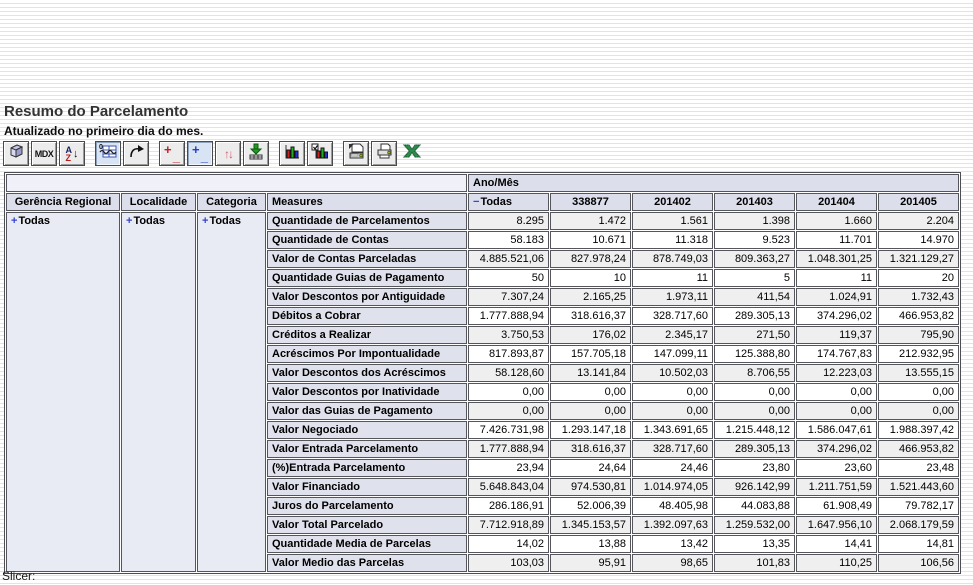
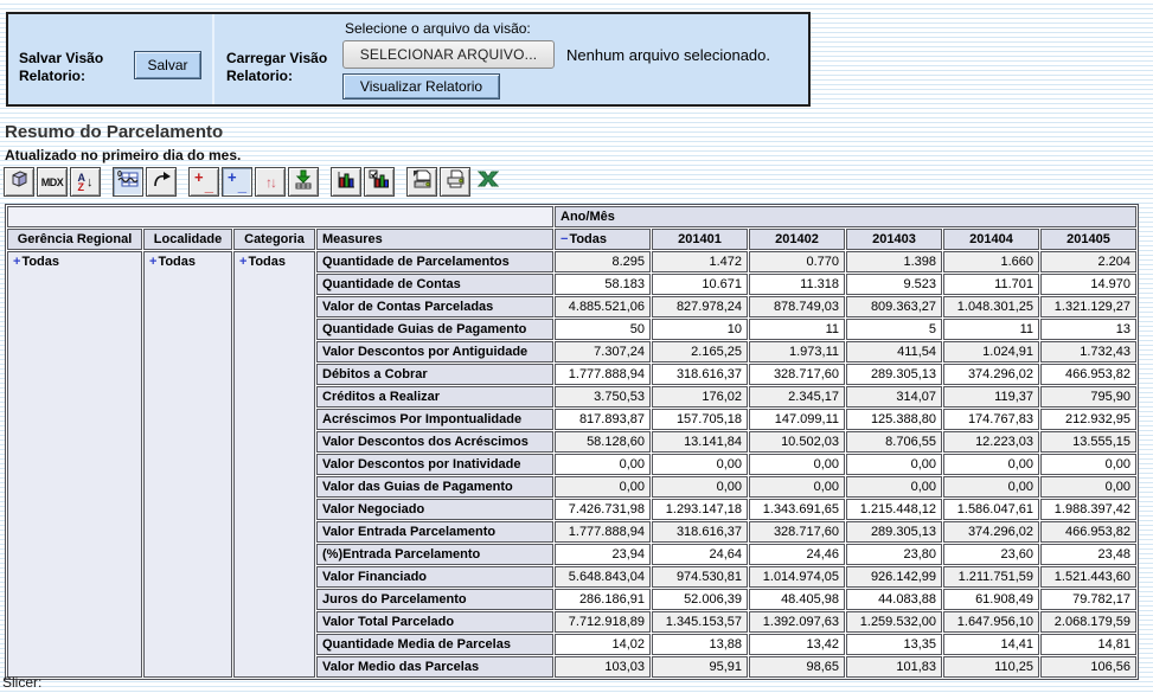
+ Salvar Visão Relatorio:
+ Salvar
+ Carregar Visão Relatorio:
+ Selecione o arquivo da visão:
+ SELECIONAR ARQUIVO...
+ Nenhum arquivo selecionado.
+ Visualizar Relatorio
  Resumo do Parcelamento
  Atualizado no primeiro dia do mes.
  MDX
  A
  Z
  ↓
  +
  _
  +
  _
  ↑↓
  	Ano/Mês
- Gerência Regional	Localidade	Categoria	Measures	−Todas	338877	201402	201403	201404	201405
+ Gerência Regional	Localidade	Categoria	Measures	−Todas	201401	201402	201403	201404	201405
- +Todas	+Todas	+Todas	Quantidade de Parcelamentos	8.295	1.472	1.561	1.398	1.660	2.204
+ +Todas	+Todas	+Todas	Quantidade de Parcelamentos	8.295	1.472	0.770	1.398	1.660	2.204
  Quantidade de Contas	58.183	10.671	11.318	9.523	11.701	14.970
  Valor de Contas Parceladas	4.885.521,06	827.978,24	878.749,03	809.363,27	1.048.301,25	1.321.129,27
- Quantidade Guias de Pagamento	50	10	11	5	11	20
+ Quantidade Guias de Pagamento	50	10	11	5	11	13
  Valor Descontos por Antiguidade	7.307,24	2.165,25	1.973,11	411,54	1.024,91	1.732,43
  Débitos a Cobrar	1.777.888,94	318.616,37	328.717,60	289.305,13	374.296,02	466.953,82
- Créditos a Realizar	3.750,53	176,02	2.345,17	271,50	119,37	795,90
+ Créditos a Realizar	3.750,53	176,02	2.345,17	314,07	119,37	795,90
  Acréscimos Por Impontualidade	817.893,87	157.705,18	147.099,11	125.388,80	174.767,83	212.932,95
  Valor Descontos dos Acréscimos	58.128,60	13.141,84	10.502,03	8.706,55	12.223,03	13.555,15
  Valor Descontos por Inatividade	0,00	0,00	0,00	0,00	0,00	0,00
  Valor das Guias de Pagamento	0,00	0,00	0,00	0,00	0,00	0,00
  Valor Negociado	7.426.731,98	1.293.147,18	1.343.691,65	1.215.448,12	1.586.047,61	1.988.397,42
  Valor Entrada Parcelamento	1.777.888,94	318.616,37	328.717,60	289.305,13	374.296,02	466.953,82
  (%)Entrada Parcelamento	23,94	24,64	24,46	23,80	23,60	23,48
  Valor Financiado	5.648.843,04	974.530,81	1.014.974,05	926.142,99	1.211.751,59	1.521.443,60
  Juros do Parcelamento	286.186,91	52.006,39	48.405,98	44.083,88	61.908,49	79.782,17
  Valor Total Parcelado	7.712.918,89	1.345.153,57	1.392.097,63	1.259.532,00	1.647.956,10	2.068.179,59
  Quantidade Media de Parcelas	14,02	13,88	13,42	13,35	14,41	14,81
  Valor Medio das Parcelas	103,03	95,91	98,65	101,83	110,25	106,56
  Slicer:
